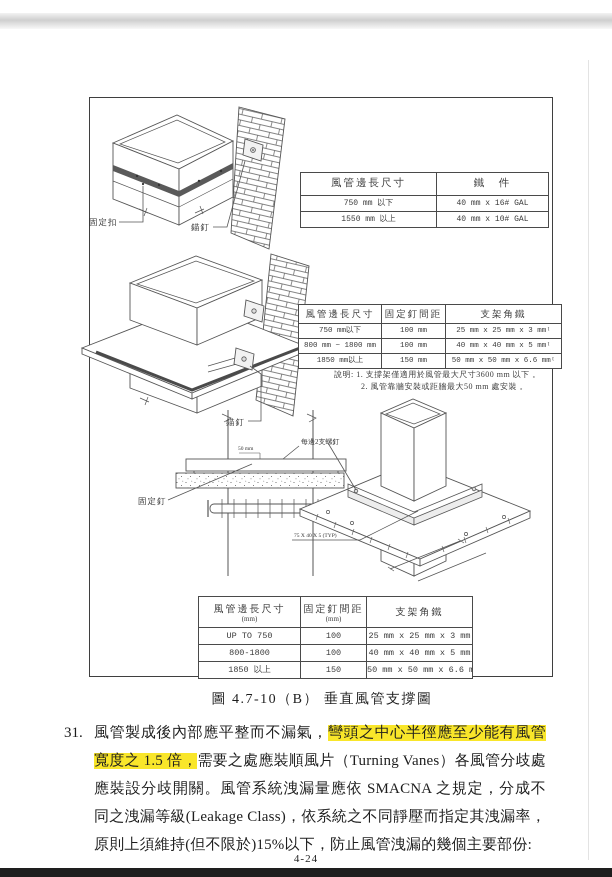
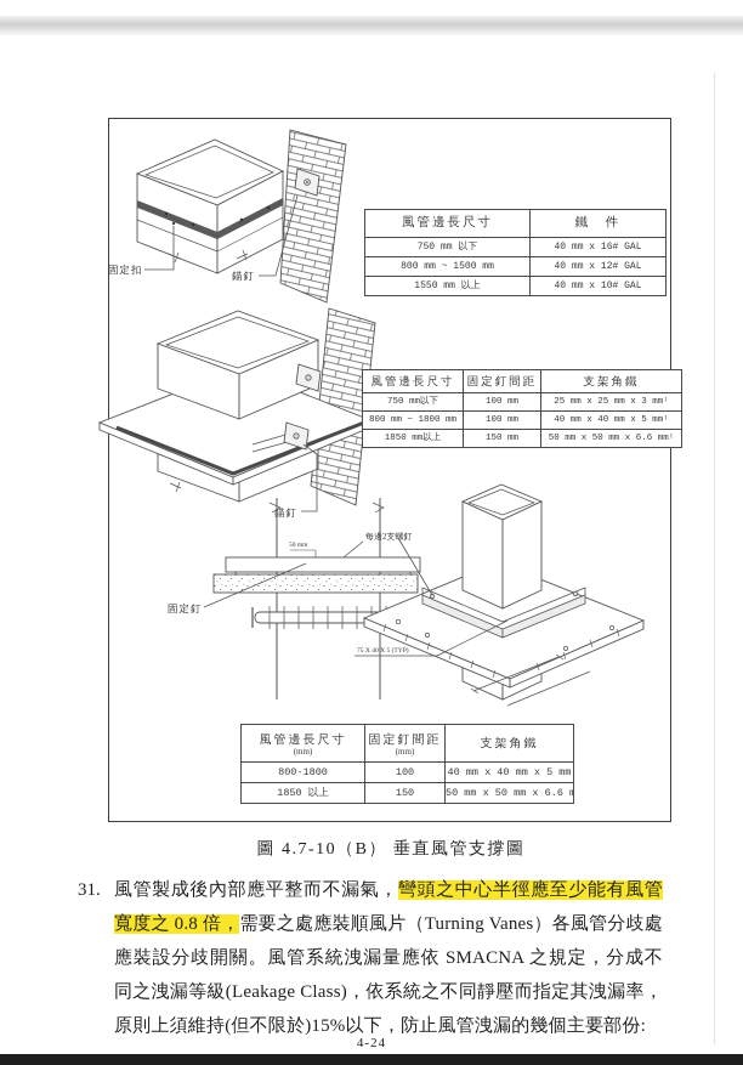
  固定扣
  錨釘
  風管邊長尺寸	鐵 件
  750 mm 以下	40 mm x 16# GAL
+ 800 mm ~ 1500 mm	40 mm x 12# GAL
  1550 mm 以上	40 mm x 10# GAL
  錨釘
  風管邊長尺寸	固定釘間距	支架角鐵
  750 mm以下	100 mm	25 mm x 25 mm x 3 mmᵗ
  800 mm ~ 1800 mm	100 mm	40 mm x 40 mm x 5 mmᵗ
  1850 mm以上	150 mm	50 mm x 50 mm x 6.6 mmᵗ
- 說明: 1. 支撐架僅適用於風管最大尺寸3600 mm 以下 。
- 2. 風管靠牆安裝或距牆最大50 mm 處安裝 。
  固定釘
  每邊2支螺釘
  風管邊長尺寸 (mm)	固定釘間距 (mm)	支架角鐵
- UP TO 750	100	25 mm x 25 mm x 3 mm
  800-1800	100	40 mm x 40 mm x 5 mm
  1850 以上	150	50 mm x 50 mm x 6.6 m
  圖 4.7-10（B） 垂直風管支撐圖
  31.
- 風管製成後內部應平整而不漏氣，彎頭之中心半徑應至少能有風管寬度之 1.5 倍，需要之處應裝順風片（Turning Vanes）各風管分歧處應裝設分歧開關。風管系統洩漏量應依 SMACNA 之規定，分成不同之洩漏等級(Leakage Class)，依系統之不同靜壓而指定其洩漏率，原則上須維持(但不限於)15%以下，防止風管洩漏的幾個主要部份:
+ 風管製成後內部應平整而不漏氣，彎頭之中心半徑應至少能有風管寬度之 0.8 倍，需要之處應裝順風片（Turning Vanes）各風管分歧處應裝設分歧開關。風管系統洩漏量應依 SMACNA 之規定，分成不同之洩漏等級(Leakage Class)，依系統之不同靜壓而指定其洩漏率，原則上須維持(但不限於)15%以下，防止風管洩漏的幾個主要部份:
  4-24
